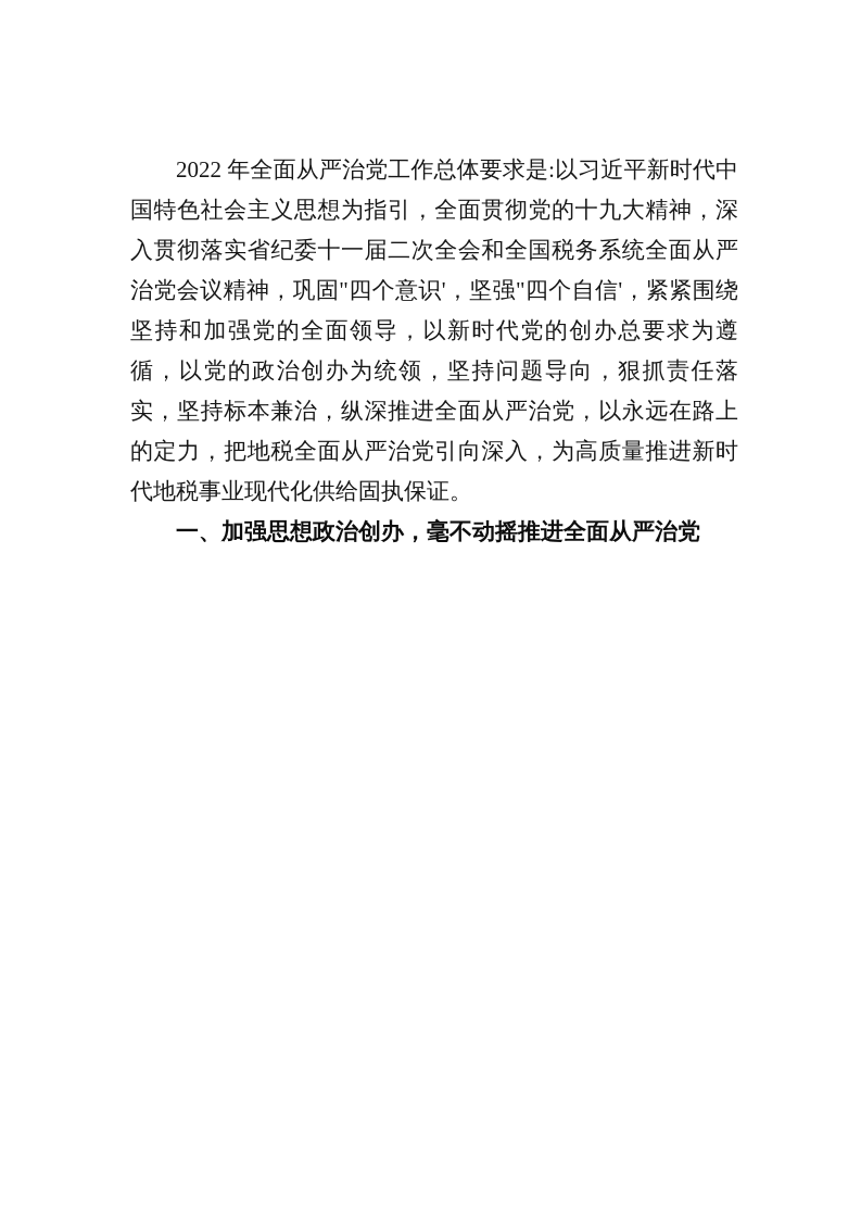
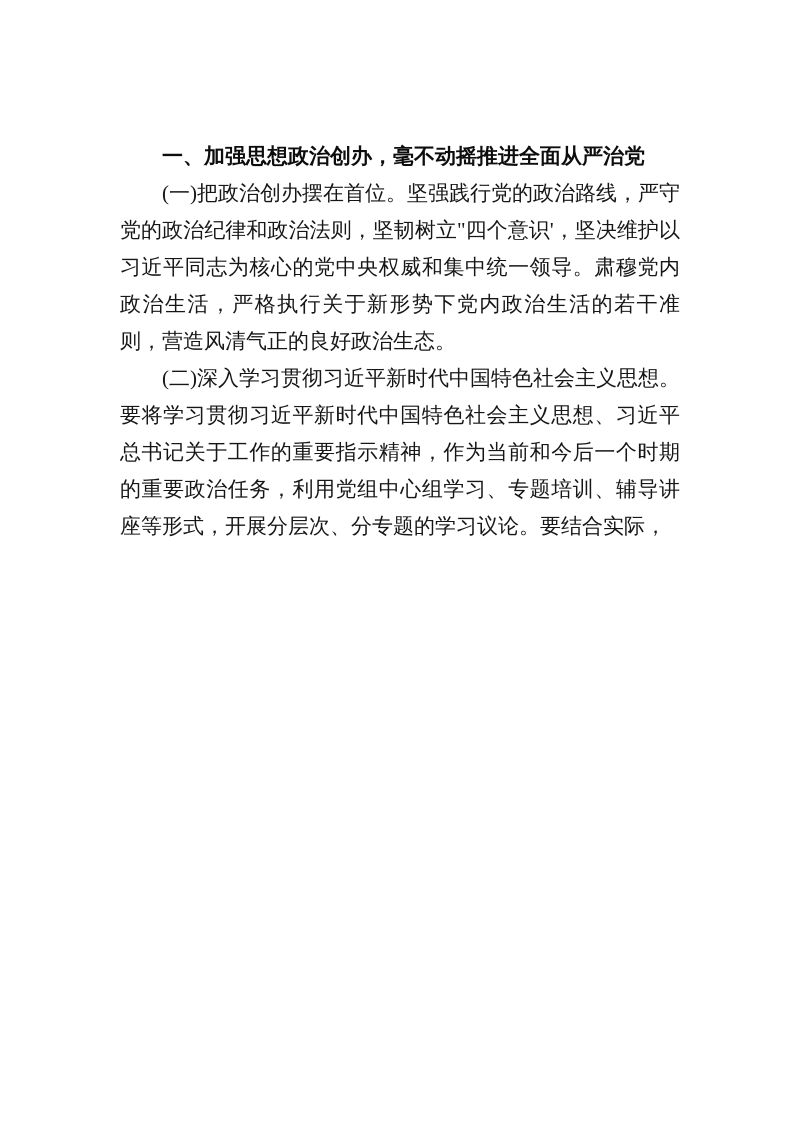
- 2022 年全面从严治党工作总体要求是:以习近平新时代中国特色社会主义思想为指引，全面贯彻党的十九大精神，深入贯彻落实省纪委十一届二次全会和全国税务系统全面从严治党会议精神，巩固"四个意识'，坚强"四个自信'，紧紧围绕坚持和加强党的全面领导，以新时代党的创办总要求为遵循，以党的政治创办为统领，坚持问题导向，狠抓责任落实，坚持标本兼治，纵深推进全面从严治党，以永远在路上的定力，把地税全面从严治党引向深入，为高质量推进新时代地税事业现代化供给固执保证。
  一、加强思想政治创办，毫不动摇推进全面从严治党
+ (一)把政治创办摆在首位。坚强践行党的政治路线，严守党的政治纪律和政治法则，坚韧树立"四个意识'，坚决维护以习近平同志为核心的党中央权威和集中统一领导。肃穆党内政治生活，严格执行关于新形势下党内政治生活的若干准则，营造风清气正的良好政治生态。
+ (二)深入学习贯彻习近平新时代中国特色社会主义思想。要将学习贯彻习近平新时代中国特色社会主义思想、习近平总书记关于工作的重要指示精神，作为当前和今后一个时期的重要政治任务，利用党组中心组学习、专题培训、辅导讲座等形式，开展分层次、分专题的学习议论。要结合实际，
